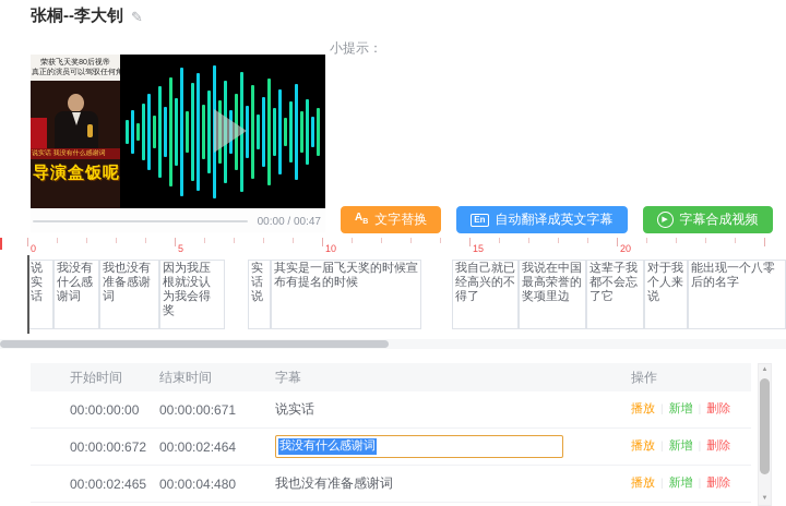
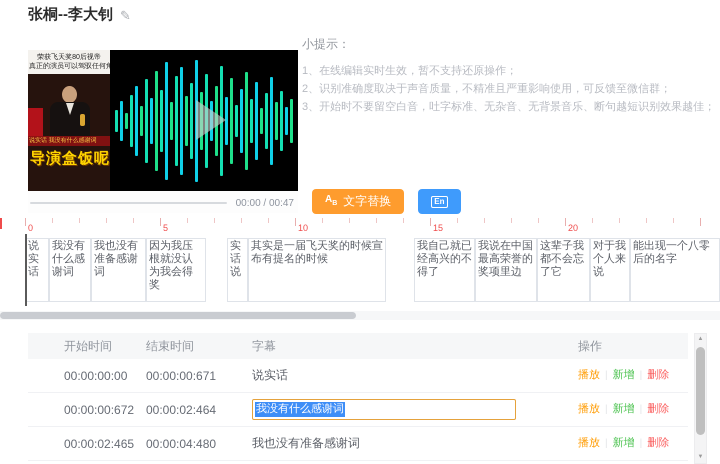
  张桐--李大钊
  ✎
  导演盒饭呢
  00:00 / 00:47
  小提示：
+ 1、在线编辑实时生效，暂不支持还原操作；
+ 2、识别准确度取决于声音质量，不精准且严重影响使用，可反馈至微信群；
+ 3、开始时不要留空白音，吐字标准、无杂音、无背景音乐、断句越短识别效果越佳；
  文字替换
  En
- 自动翻译成英文字幕
- 字幕合成视频
  0
  5
  10
  15
  20
  说实话
  我没有什么感谢词
  我也没有准备感谢词
  因为我压根就没认为我会得奖
  实话说
  其实是一届飞天奖的时候宣布有提名的时候
  我自己就已经高兴的不得了
  我说在中国最高荣誉的奖项里边
  这辈子我都不会忘了它
  对于我个人来说
  能出现一个八零后的名字
  开始时间
  结束时间
  字幕
  操作
  00:00:00:00
  00:00:00:671
  说实话
  播放
  新增
  删除
  00:00:00:672
  00:00:02:464
  我没有什么感谢词
  播放
  新增
  删除
  00:00:02:465
  00:00:04:480
  我也没有准备感谢词
  播放
  新增
  删除
